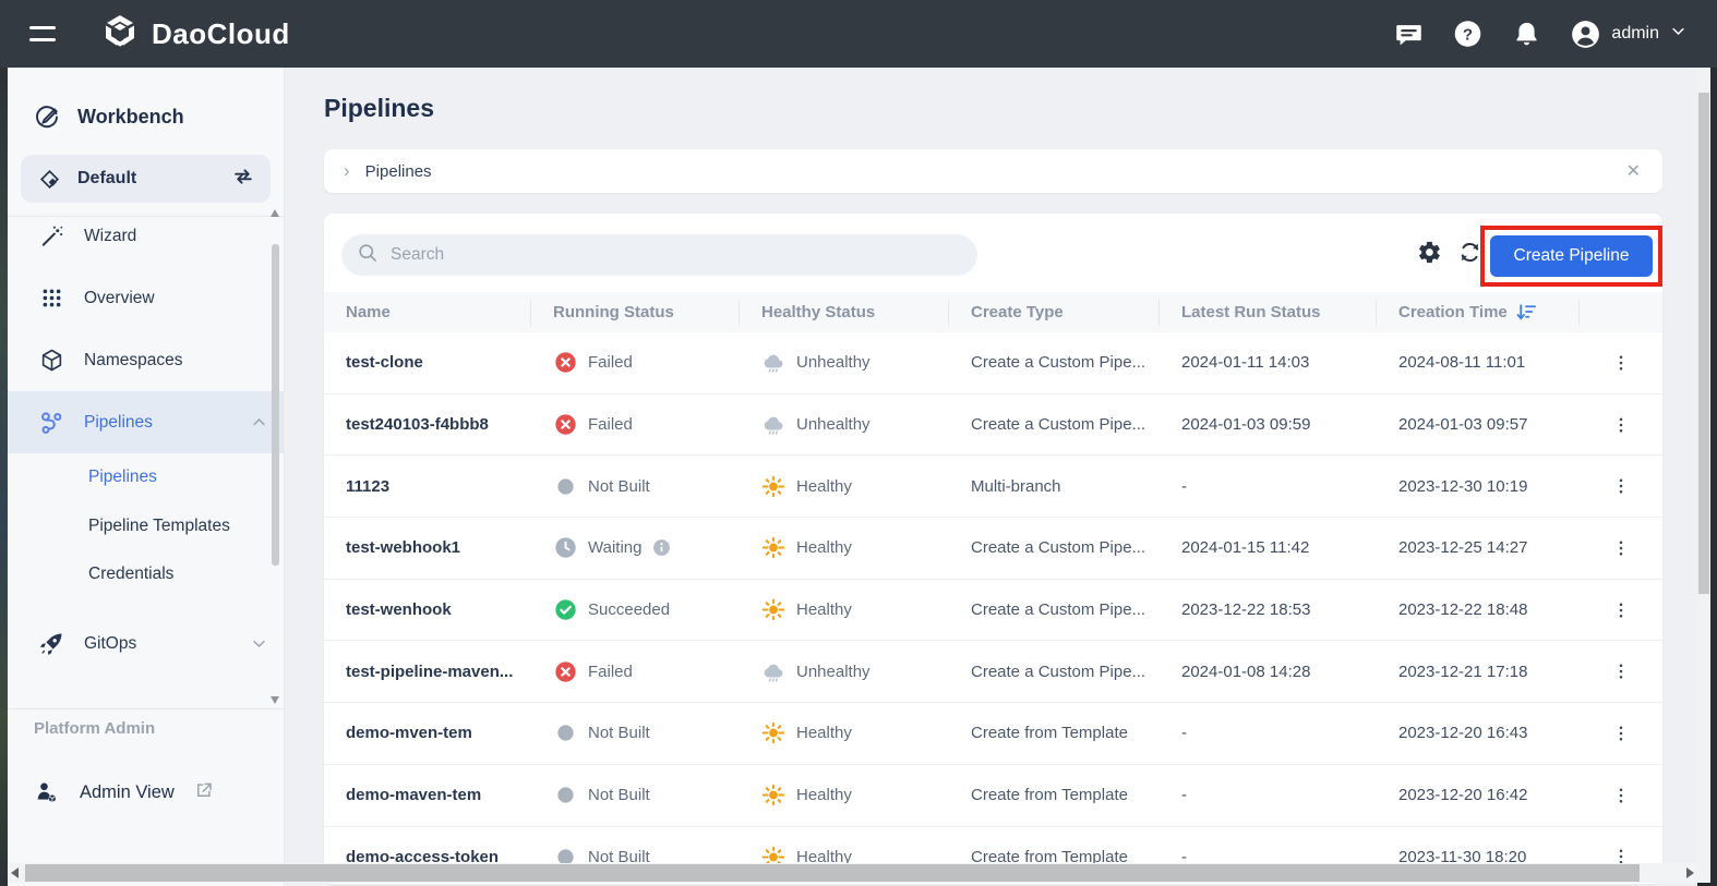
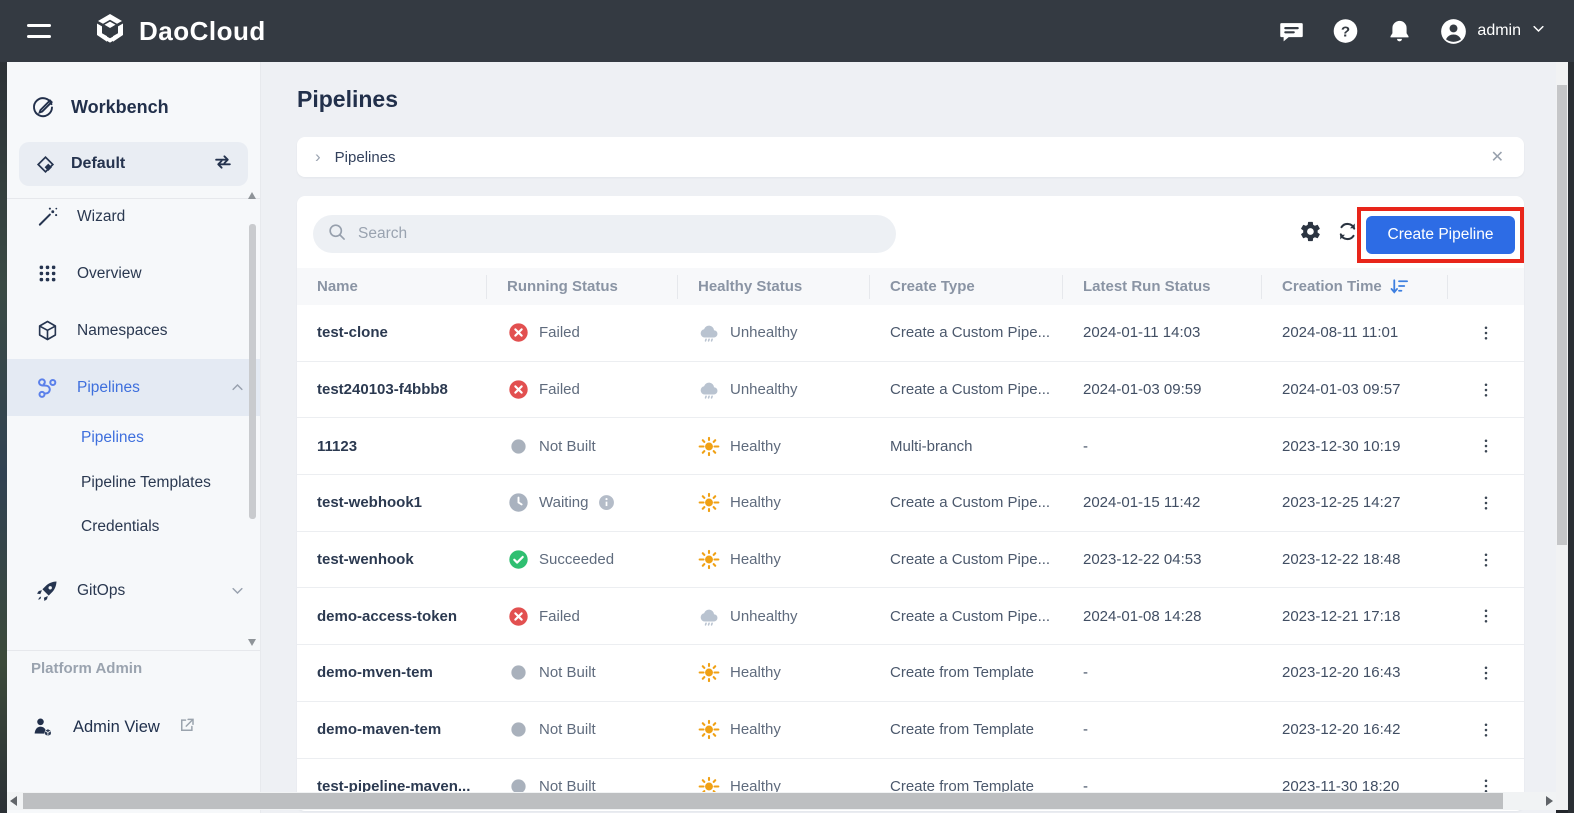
  DaoCloud
  ?
  admin
  Workbench
  Default
  Wizard
  Overview
  Namespaces
  Pipelines
  Pipelines
  Pipeline Templates
  Credentials
  GitOps
  Platform Admin
  Admin View
  Pipelines
  ›
  Pipelines
  ✕
  Search
  Create Pipeline
  Name
  Running Status
  Healthy Status
  Create Type
  Latest Run Status
  Creation Time
  test-clone
  Failed
  Unhealthy
  Create a Custom Pipe...
  2024-01-11 14:03
  2024-08-11 11:01
  test240103-f4bbb8
  Failed
  Unhealthy
  Create a Custom Pipe...
  2024-01-03 09:59
  2024-01-03 09:57
  11123
  Not Built
  Healthy
  Multi-branch
  -
  2023-12-30 10:19
  test-webhook1
  Waiting
  Healthy
  Create a Custom Pipe...
  2024-01-15 11:42
  2023-12-25 14:27
  test-wenhook
  Succeeded
  Healthy
  Create a Custom Pipe...
- 2023-12-22 18:53
+ 2023-12-22 04:53
  2023-12-22 18:48
- test-pipeline-maven...
+ demo-access-token
  Failed
  Unhealthy
  Create a Custom Pipe...
  2024-01-08 14:28
  2023-12-21 17:18
  demo-mven-tem
  Not Built
  Healthy
  Create from Template
  -
  2023-12-20 16:43
  demo-maven-tem
  Not Built
  Healthy
  Create from Template
  -
  2023-12-20 16:42
- demo-access-token
+ test-pipeline-maven...
  Not Built
  Healthy
  Create from Template
  -
  2023-11-30 18:20
